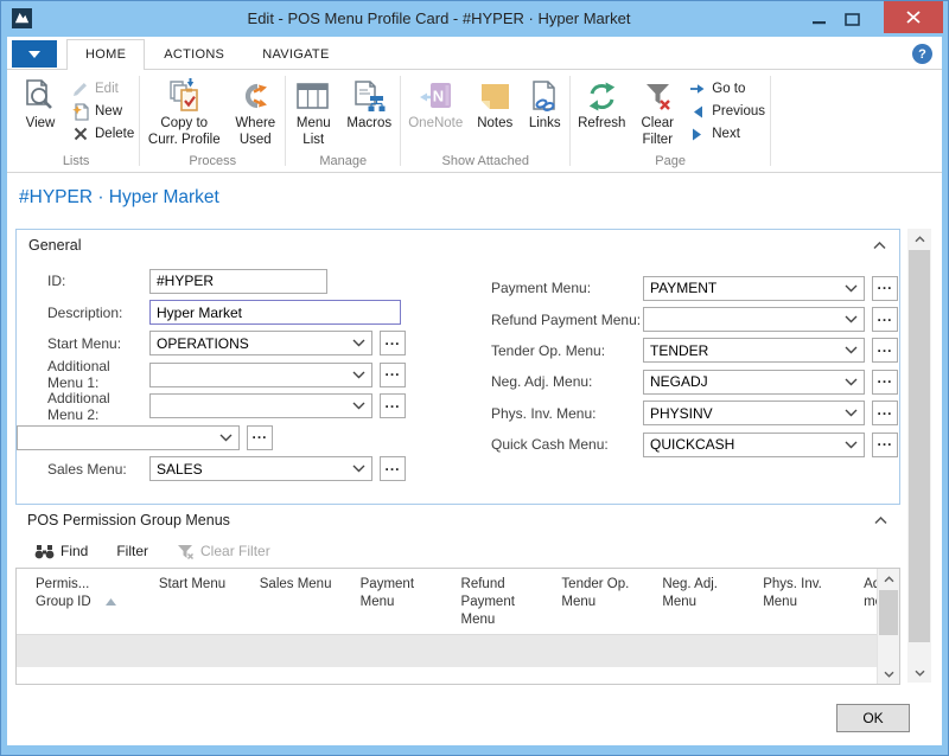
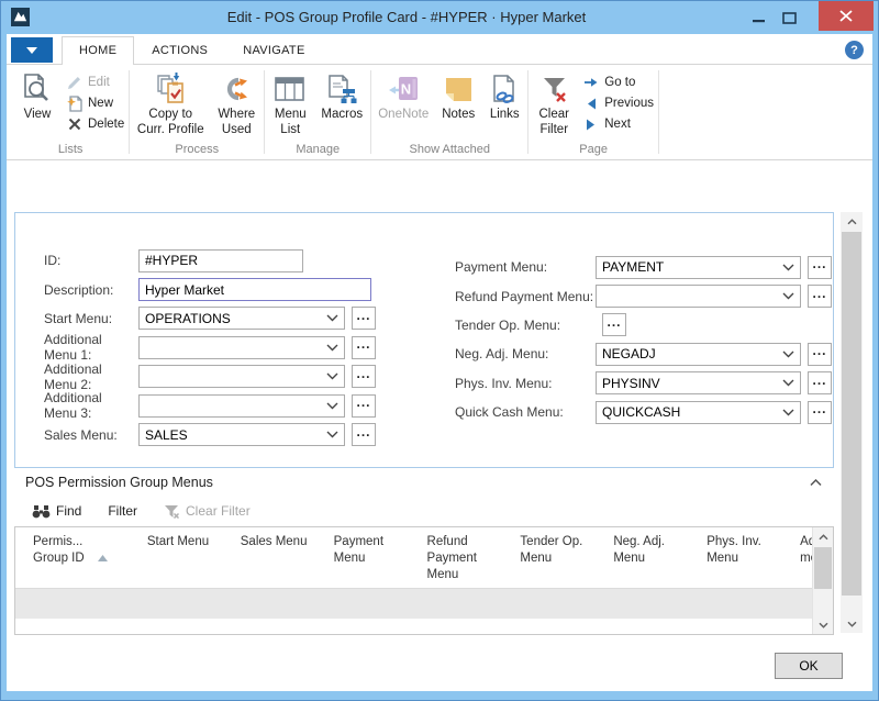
- Edit - POS Menu Profile Card - #HYPER · Hyper Market
+ Edit - POS Group Profile Card - #HYPER · Hyper Market
  HOME
  ACTIONS
  NAVIGATE
  ?
  View
  Edit
  New
  Delete
  Lists
  Copy to Curr. Profile
  Where Used
  Process
  Menu List
  Macros
  Manage
  N
  OneNote
  Notes
  Links
  Show Attached
- Refresh
  Clear Filter
  Go to
  Previous
  Next
  Page
- #HYPER · Hyper Market
- General
  ID:
  #HYPER
  Description:
  Hyper Market
  Start Menu:
  OPERATIONS
  ...
  Additional Menu 1:
  ...
  Additional Menu 2:
  ...
+ Additional Menu 3:
  ...
  Sales Menu:
  SALES
  ...
  Payment Menu:
  PAYMENT
  ...
  Refund Payment Menu:
  ...
  Tender Op. Menu:
- TENDER
  ...
  Neg. Adj. Menu:
  NEGADJ
  ...
  Phys. Inv. Menu:
  PHYSINV
  ...
  Quick Cash Menu:
  QUICKCASH
  ...
  POS Permission Group Menus
  Find
  Filter
  Clear Filter
  Permis...
  Group ID
  Start Menu
  Sales Menu
  Payment
  Menu
  Refund
  Payment
  Menu
  Tender Op.
  Menu
  Neg. Adj.
  Menu
  Phys. Inv.
  Menu
  OK
